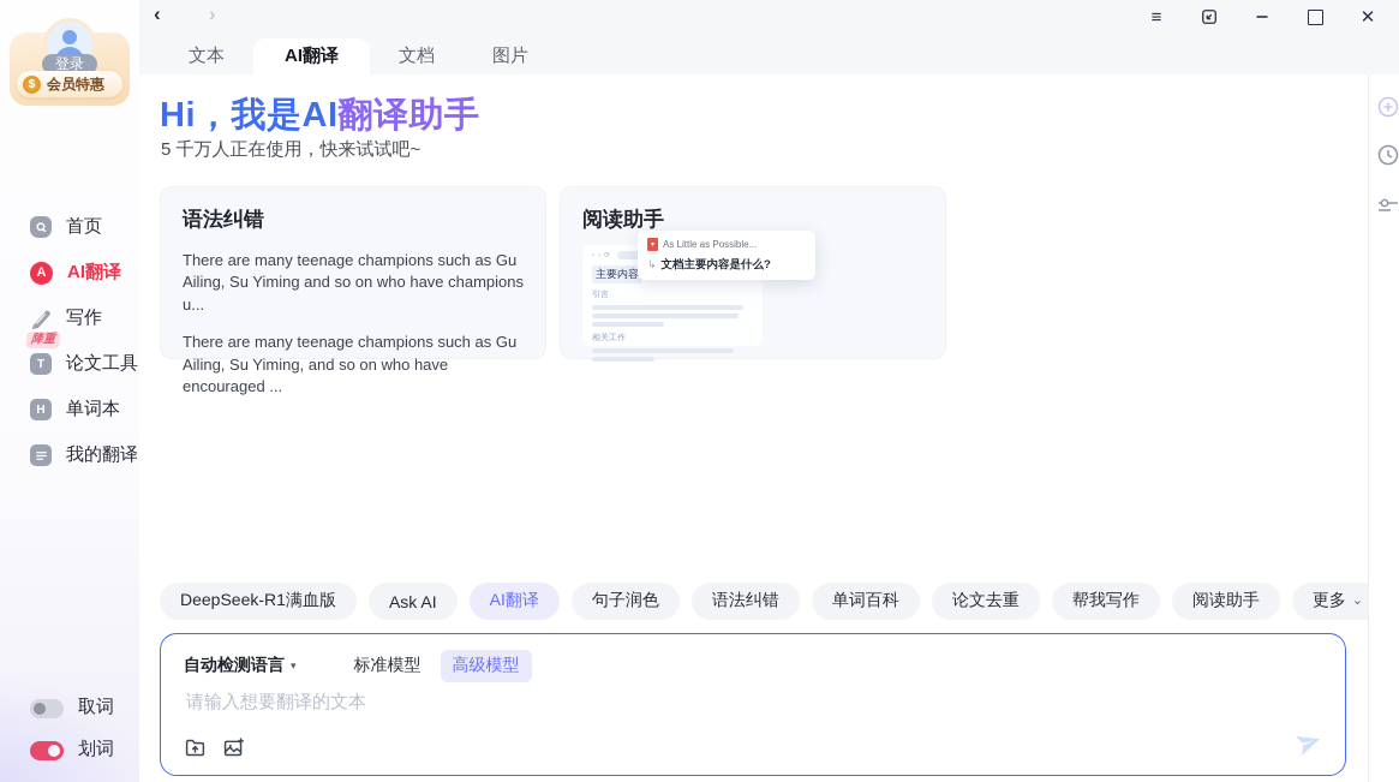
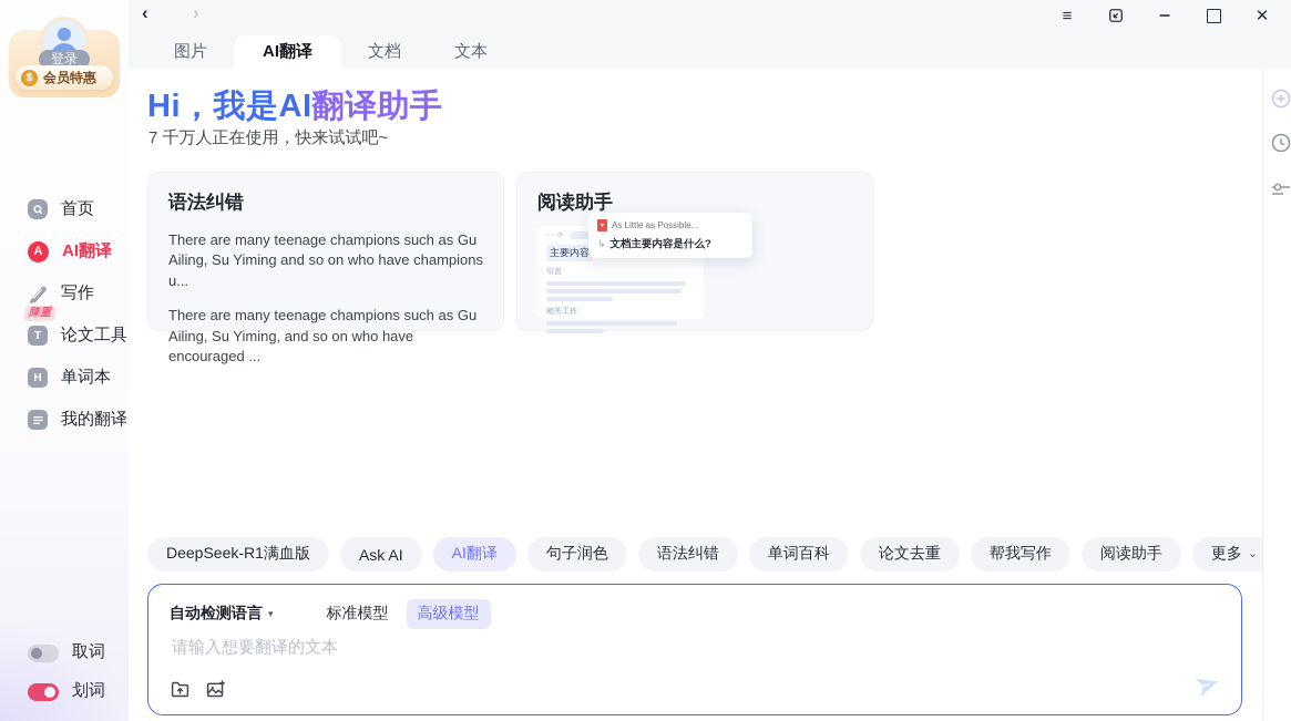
  登录
  $
  会员特惠
  首页
  A
  AI翻译
  写作
  T
  论文工具
  H
  单词本
  我的翻译
  ‹
  ›
  ≡
  ✕
- 文本
+ 图片
  AI翻译
  文档
- 图片
+ 文本
  Hi，我是AI翻译助手
- 5 千万人正在使用，快来试试吧~
+ 7 千万人正在使用，快来试试吧~
  语法纠错
  There are many teenage champions such as Gu Ailing, Su Yiming and so on who have champions u...
  There are many teenage champions such as Gu Ailing, Su Yiming, and so on who have encouraged ...
  阅读助手
  主要内容
  As Little as Possible...
  ↳
  文档主要内容是什么?
  DeepSeek-R1满血版
  Ask AI
  AI翻译
  句子润色
  语法纠错
  单词百科
  论文去重
  帮我写作
  阅读助手
  更多
  ⌄
  自动检测语言
  ▾
  标准模型
  高级模型
  请输入想要翻译的文本
